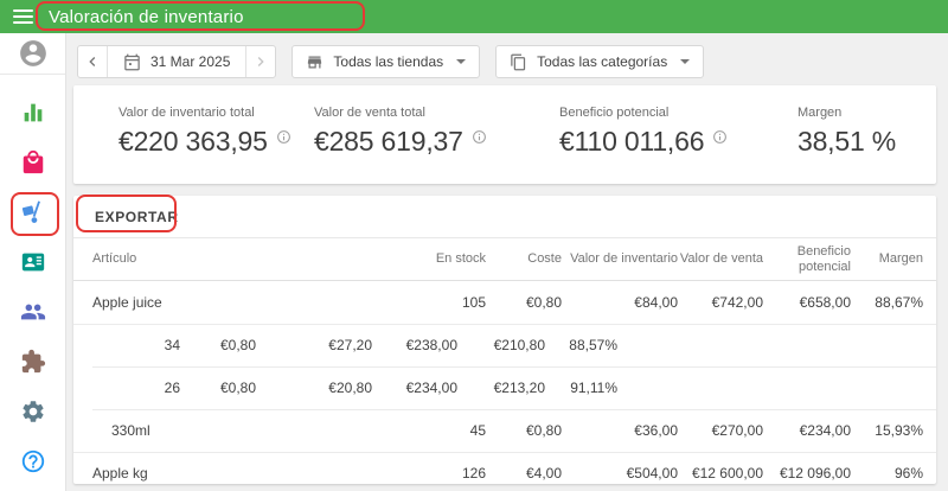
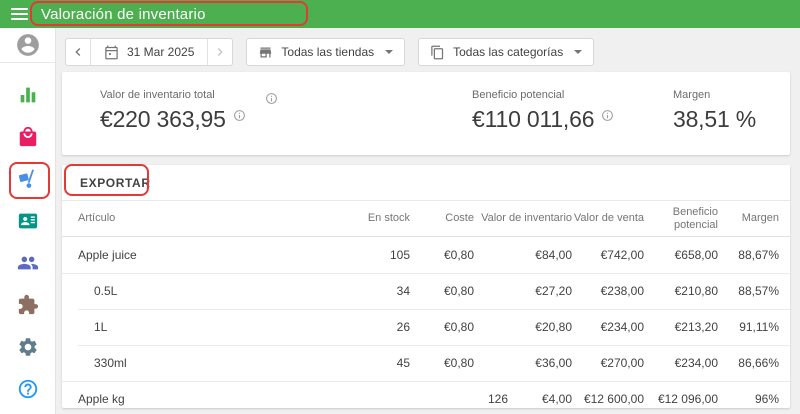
  Valoración de inventario
  31 Mar 2025
  Todas las tiendas
  Todas las categorías
  Valor de inventario total
  €220 363,95
- Valor de venta total
- €285 619,37
  Beneficio potencial
  €110 011,66
  Margen
  38,51 %
  EXPORTAR
  Artículo
  En stock
  Coste
  Valor de inventario
  Valor de venta
  Beneficio potencial
  Margen
  Apple juice
  105
  €0,80
  €84,00
  €742,00
  €658,00
  88,67%
+ 0.5L
  34
  €0,80
  €27,20
  €238,00
  €210,80
  88,57%
+ 1L
  26
  €0,80
  €20,80
  €234,00
  €213,20
  91,11%
  330ml
  45
  €0,80
  €36,00
  €270,00
  €234,00
- 15,93%
+ 86,66%
  Apple kg
  126
  €4,00
- €504,00
  €12 600,00
  €12 096,00
  96%
